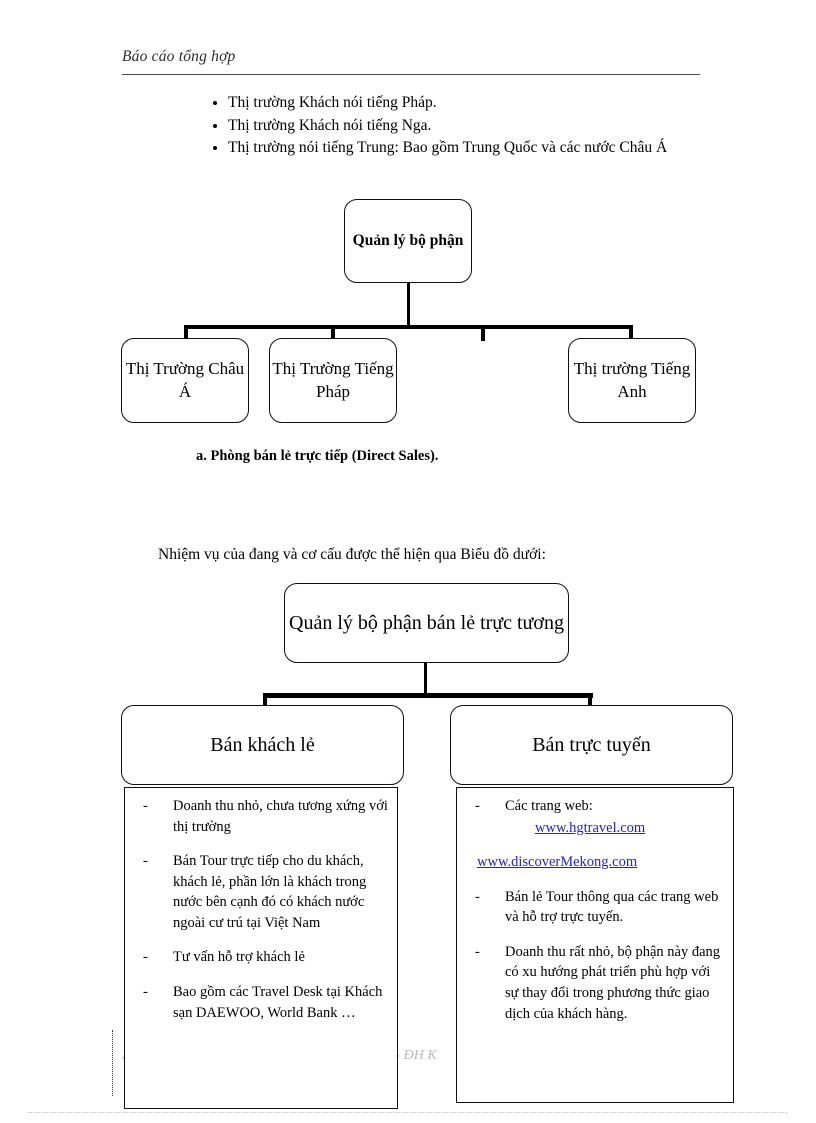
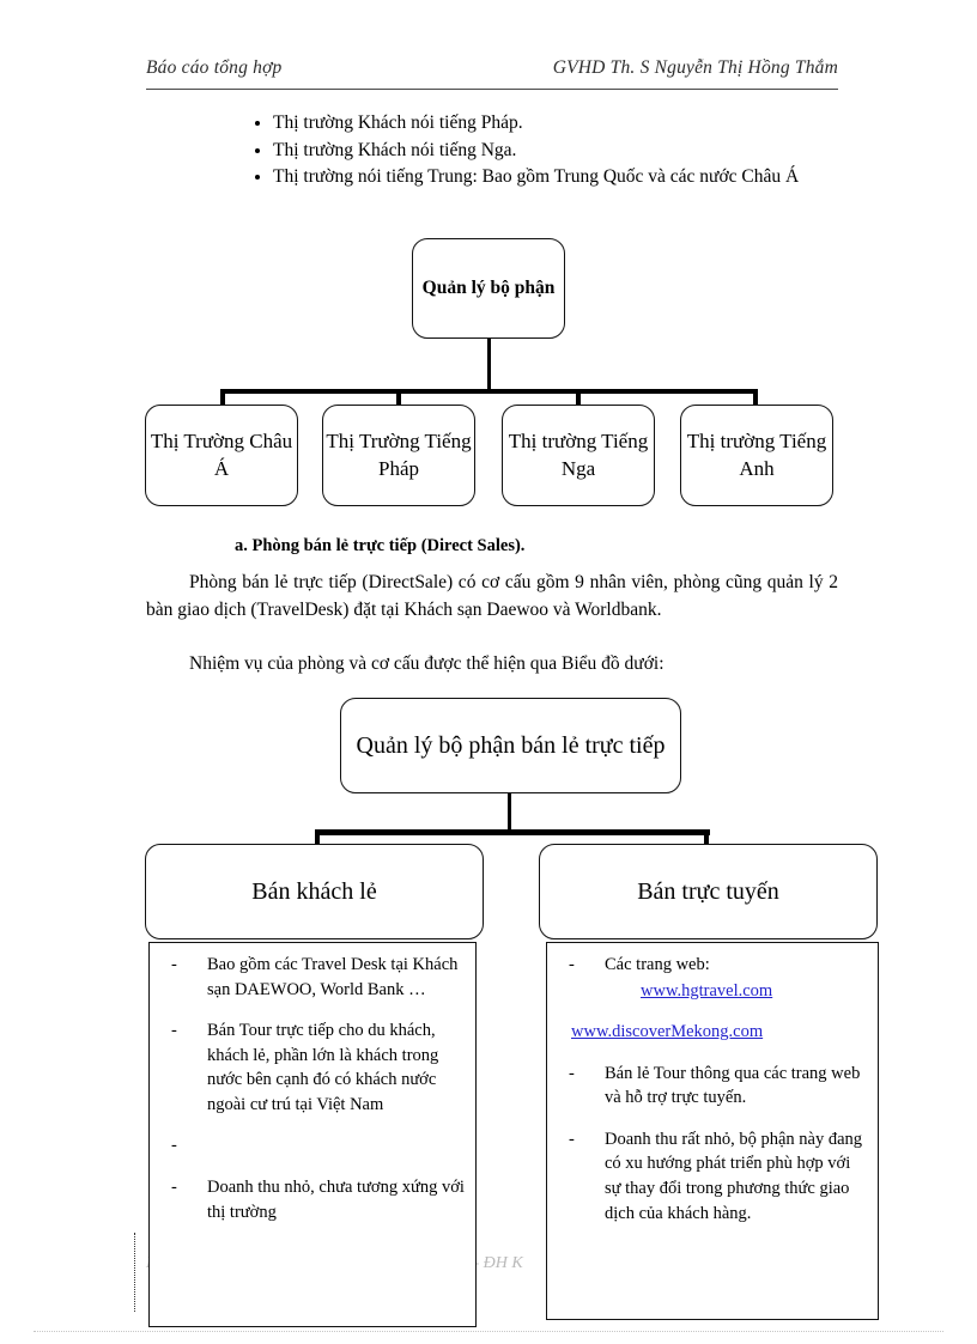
  Báo cáo tổng hợp
+ GVHD Th. S Nguyễn Thị Hồng Thắm
  Thị trường Khách nói tiếng Pháp.
  Thị trường Khách nói tiếng Nga.
  Thị trường nói tiếng Trung: Bao gồm Trung Quốc và các nước Châu Á
  Quản lý bộ phận
  Thị Trường Châu Á
  Thị Trường Tiếng Pháp
+ Thị trường Tiếng Nga
  Thị trường Tiếng Anh
  a. Phòng bán lẻ trực tiếp (Direct Sales).
+ Phòng bán lẻ trực tiếp (DirectSale) có cơ cấu gồm 9 nhân viên, phòng cũng quản lý 2 bàn giao dịch (TravelDesk) đặt tại Khách sạn Daewoo và Worldbank.
- Nhiệm vụ của đang và cơ cấu được thể hiện qua Biểu đồ dưới:
+ Nhiệm vụ của phòng và cơ cấu được thể hiện qua Biểu đồ dưới:
- Quản lý bộ phận bán lẻ trực tương
+ Quản lý bộ phận bán lẻ trực tiếp
  Bán khách lẻ
  Bán trực tuyến
  -
- Doanh thu nhỏ, chưa tương xứng với thị trường
+ Bao gồm các Travel Desk tại Khách sạn DAEWOO, World Bank …
  -
  Bán Tour trực tiếp cho du khách, khách lẻ, phần lớn là khách trong nước bên cạnh đó có khách nước ngoài cư trú tại Việt Nam
  -
- Tư vấn hỗ trợ khách lẻ
  -
- Bao gồm các Travel Desk tại Khách sạn DAEWOO, World Bank …
+ Doanh thu nhỏ, chưa tương xứng với thị trường
  -
  Các trang web:
  www.hgtravel.com
  www.discoverMekong.com
  -
  Bán lẻ Tour thông qua các trang web và hỗ trợ trực tuyến.
  -
  Doanh thu rất nhỏ, bộ phận này đang có xu hướng phát triển phù hợp với sự thay đổi trong phương thức giao dịch của khách hàng.
